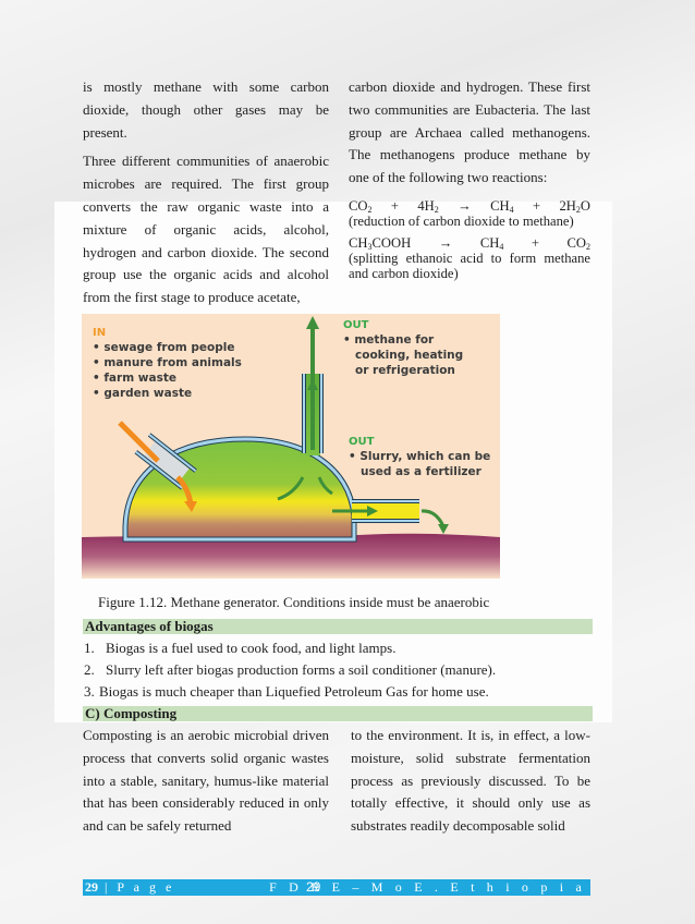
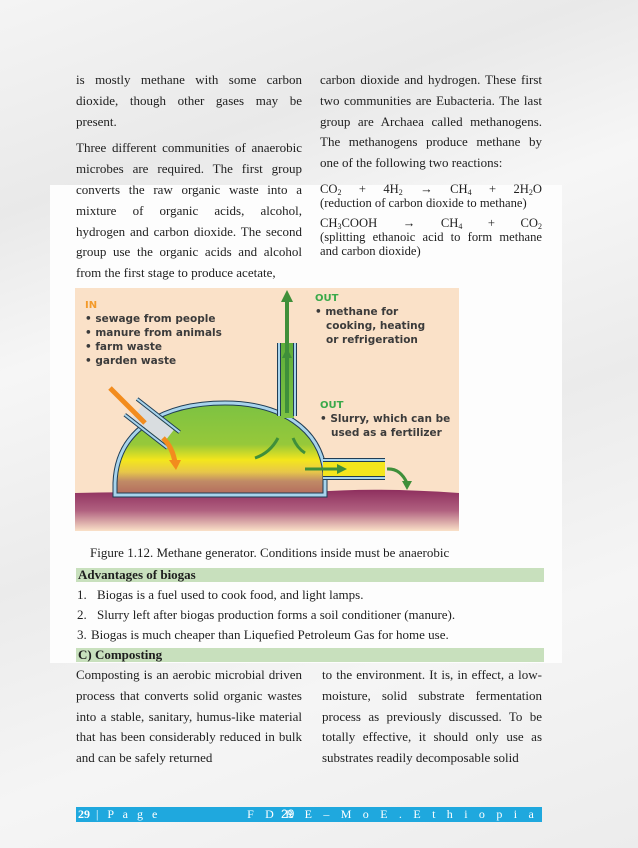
  is mostly methane with some carbon dioxide, though other gases may be present.
  Three different communities of anaerobic microbes are required. The first group converts the raw organic waste into a mixture of organic acids, alcohol, hydrogen and carbon dioxide. The second group use the organic acids and alcohol from the first stage to produce acetate,
  carbon dioxide and hydrogen. These first two communities are Eubacteria. The last group are Archaea called methanogens. The methanogens produce methane by one of the following two reactions:
  CO2
  +
  4H2
  →
  CH4
  +
  2H2O
  (reduction of carbon dioxide to methane)
  CH3COOH
  →
  CH4
  +
  CO2
  (splitting ethanoic acid to form methane and carbon dioxide)
  IN
  • sewage from people
  • manure from animals
  • farm waste
  • garden waste
  OUT
  • methane for
  cooking, heating
  or refrigeration
  OUT
  • Slurry, which can be
  used as a fertilizer
  Figure 1.12. Methane generator. Conditions inside must be anaerobic
  Advantages of biogas
  1. Biogas is a fuel used to cook food, and light lamps.
  2. Slurry left after biogas production forms a soil conditioner (manure).
  3. Biogas is much cheaper than Liquefied Petroleum Gas for home use.
  C) Composting
- Composting is an aerobic microbial driven process that converts solid organic wastes into a stable, sanitary, humus-like material that has been considerably reduced in only and can be safely returned
+ Composting is an aerobic microbial driven process that converts solid organic wastes into a stable, sanitary, humus-like material that has been considerably reduced in bulk and can be safely returned
  to the environment. It is, in effect, a low-moisture, solid substrate fermentation process as previously discussed. To be totally effective, it should only use as substrates readily decomposable solid
  29 | P a g e
  29
  F D R E – M o E . E t h i o p i a
